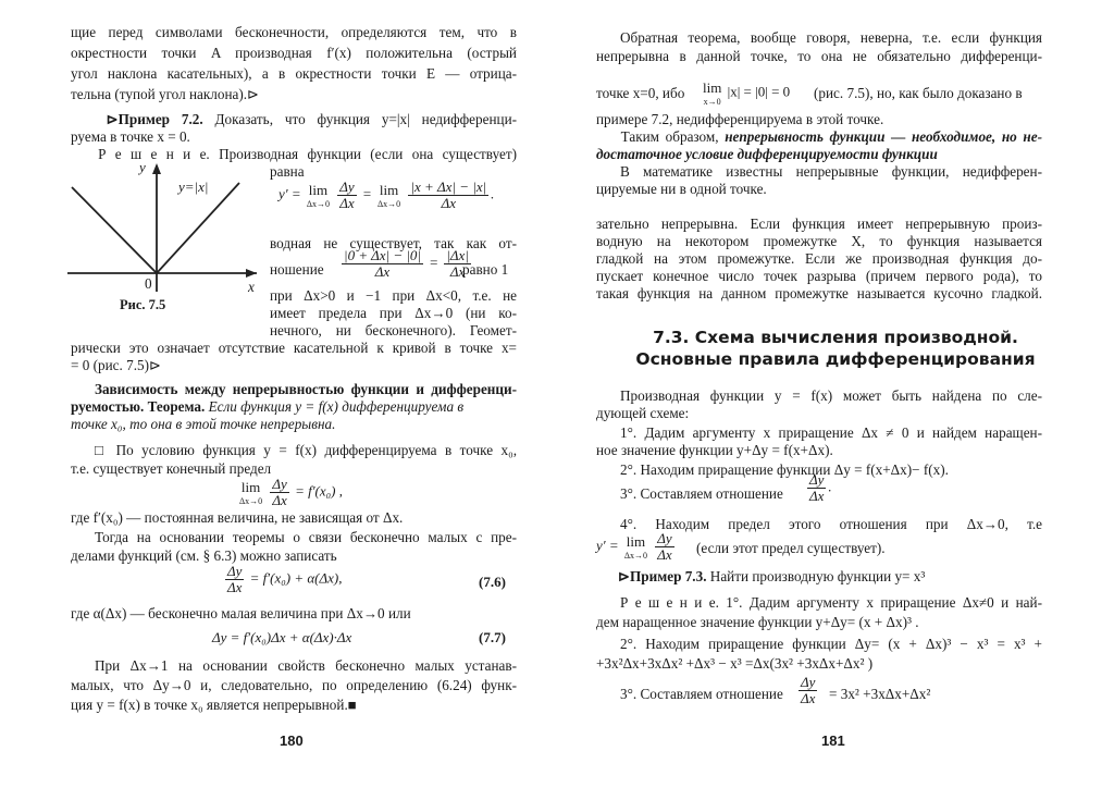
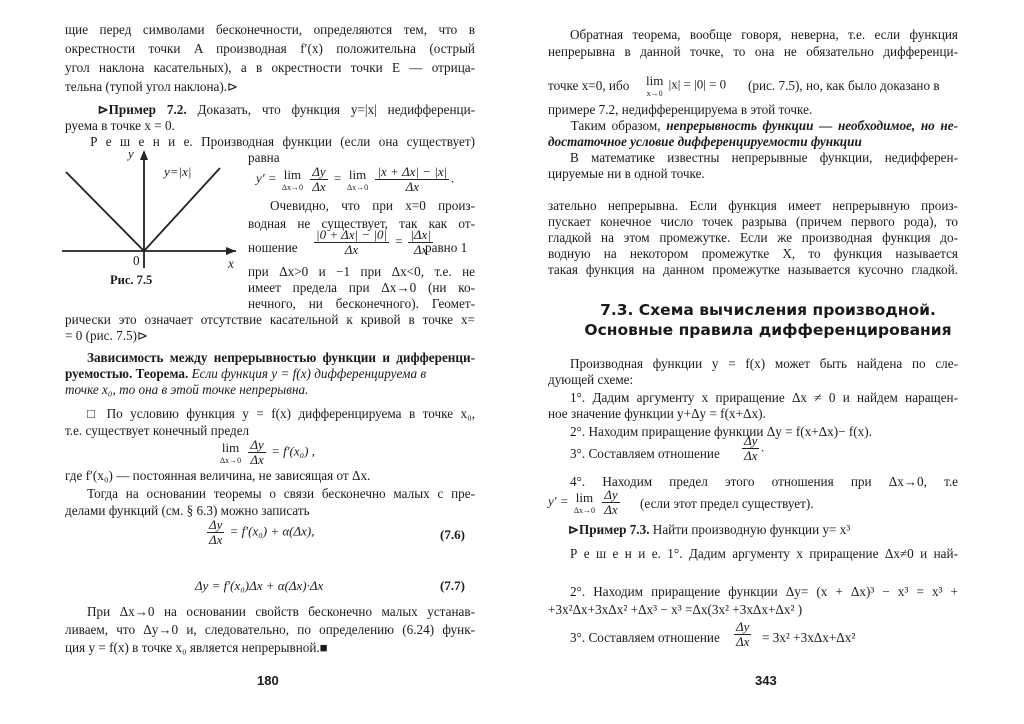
  щие перед символами бесконечности, определяются тем, что в
  окрестности точки A производная f′(x) положительна (острый
  угол наклона касательных), а в окрестности точки E — отрица-
  тельна (тупой угол наклона).⊳
  ⊳Пример 7.2. Доказать, что функция y=|x| недифференци-
  руема в точке x = 0.
  Р е ш е н и е. Производная функции (если она существует)
  y
  y=|x|
  0
  x
  Рис. 7.5
  равна
  y′ = lim
  Δx→0
  Δy
  Δx
  = lim
  Δx→0
  |x + Δx| − |x|
  Δx
  .
+ Очевидно, что при x=0 произ-
  водная не существует, так как от-
  ношение
  |0 + Δx| − |0|
  Δx
  =
  |Δx|
  Δx
  равно 1
  при Δx>0 и −1 при Δx<0, т.е. не
  имеет предела при Δx→0 (ни ко-
  нечного, ни бесконечного). Геомет-
  рически это означает отсутствие касательной к кривой в точке x=
  = 0 (рис. 7.5)⊳
  Зависимость между непрерывностью функции и дифференци-
  руемостью. Теорема. Если функция y = f(x) дифференцируема в
  точке x₀, то она в этой точке непрерывна.
  □ По условию функция y = f(x) дифференцируема в точке x₀,
  т.е. существует конечный предел
  lim
  Δx→0
  Δy
  Δx
  = f′(x₀) ,
  где f′(x₀) — постоянная величина, не зависящая от Δx.
  Тогда на основании теоремы о связи бесконечно малых с пре-
  делами функций (см. § 6.3) можно записать
  Δy
  Δx
  = f′(x₀) + α(Δx),
  (7.6)
- где α(Δx) — бесконечно малая величина при Δx→0 или
  Δy = f′(x₀)Δx + α(Δx)·Δx
  (7.7)
- При Δx→1 на основании свойств бесконечно малых устанав-
+ При Δx→0 на основании свойств бесконечно малых устанав-
- малых, что Δy→0 и, следовательно, по определению (6.24) функ-
+ ливаем, что Δy→0 и, следовательно, по определению (6.24) функ-
  ция y = f(x) в точке x₀ является непрерывной.■
  180
  Обратная теорема, вообще говоря, неверна, т.е. если функция
  непрерывна в данной точке, то она не обязательно дифференци-
  точке x=0, ибо
  lim
  x→0
  |x| = |0| = 0
  (рис. 7.5), но, как было доказано в
  примере 7.2, недифференцируема в этой точке.
  Таким образом, непрерывность функции — необходимое, но не-
  достаточное условие дифференцируемости функции
  В математике известны непрерывные функции, недифферен-
  цируемые ни в одной точке.
  зательно непрерывна. Если функция имеет непрерывную произ-
- водную на некотором промежутке X, то функция называется
+ пускает конечное число точек разрыва (причем первого рода), то
  гладкой на этом промежутке. Если же производная функция до-
- пускает конечное число точек разрыва (причем первого рода), то
+ водную на некотором промежутке X, то функция называется
  такая функция на данном промежутке называется кусочно гладкой.
  7.3. Схема вычисления производной.
  Основные правила дифференцирования
  Производная функции y = f(x) может быть найдена по сле-
  дующей схеме:
  1°. Дадим аргументу x приращение Δx ≠ 0 и найдем наращен-
  ное значение функции y+Δy = f(x+Δx).
  2°. Находим приращение функции Δy = f(x+Δx)− f(x).
  3°. Составляем отношение
  Δy
  Δx
  .
  4°. Находим предел этого отношения при Δx→0, т.е
  y′ = lim
  Δx→0
  Δy
  Δx
  (если этот предел существует).
  ⊳Пример 7.3. Найти производную функции y= x³
  Р е ш е н и е. 1°. Дадим аргументу x приращение Δx≠0 и най-
- дем наращенное значение функции y+Δy= (x + Δx)³ .
  2°. Находим приращение функции Δy= (x + Δx)³ − x³ = x³ +
  +3x²Δx+3xΔx² +Δx³ − x³ =Δx(3x² +3xΔx+Δx² )
  3°. Составляем отношение
  Δy
  Δx
  = 3x² +3xΔx+Δx²
- 181
+ 343
